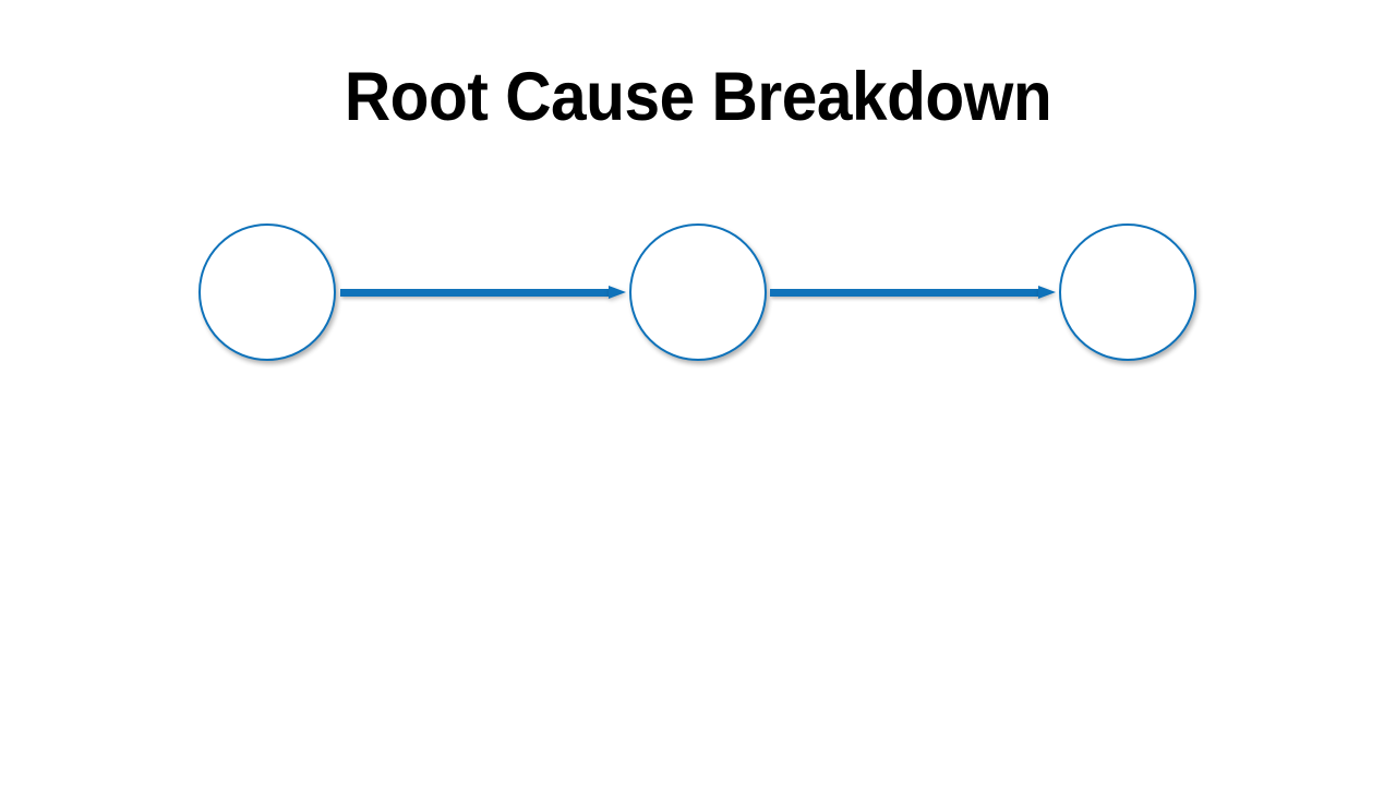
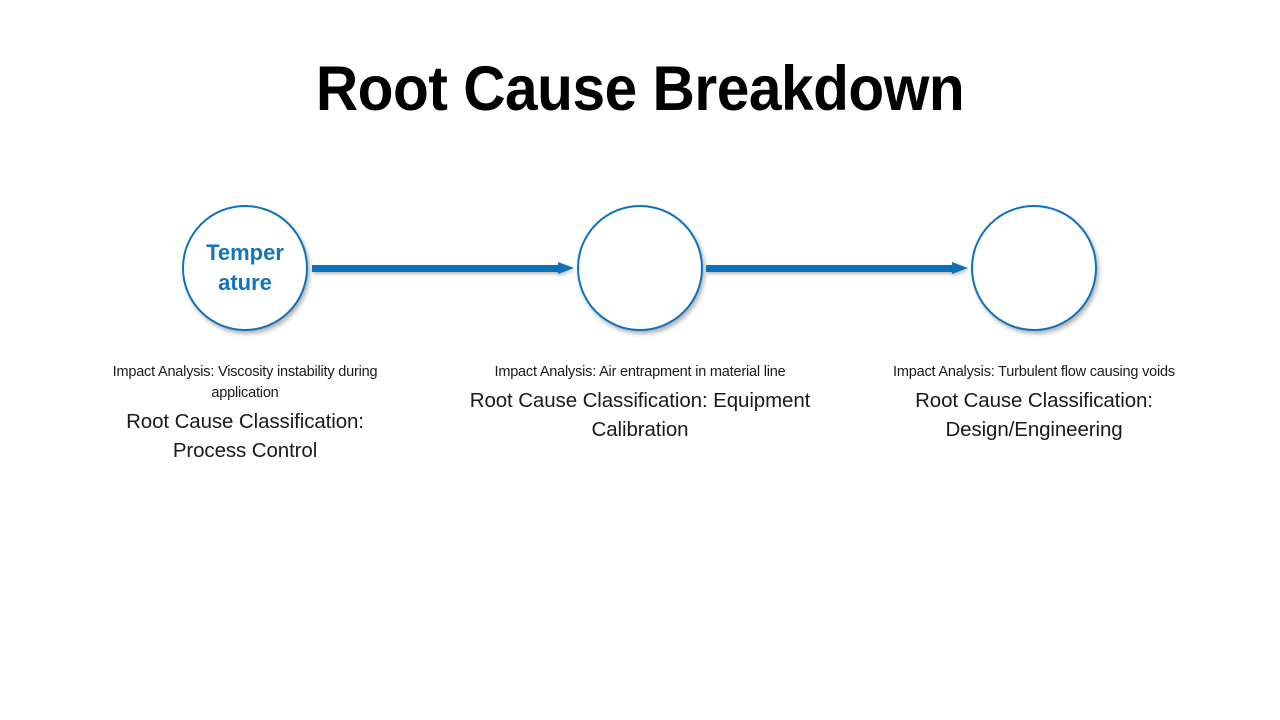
  Root Cause Breakdown
+ Temperature
+ Impact Analysis: Viscosity instability during application
+ Root Cause Classification: Process Control
+ Impact Analysis: Air entrapment in material line
+ Root Cause Classification: Equipment Calibration
+ Impact Analysis: Turbulent flow causing voids
+ Root Cause Classification: Design/Engineering
